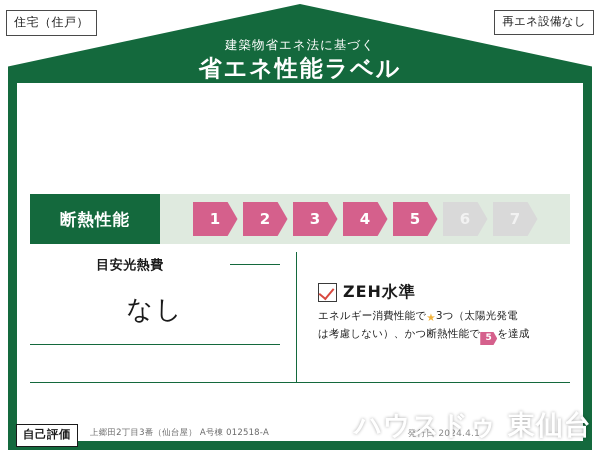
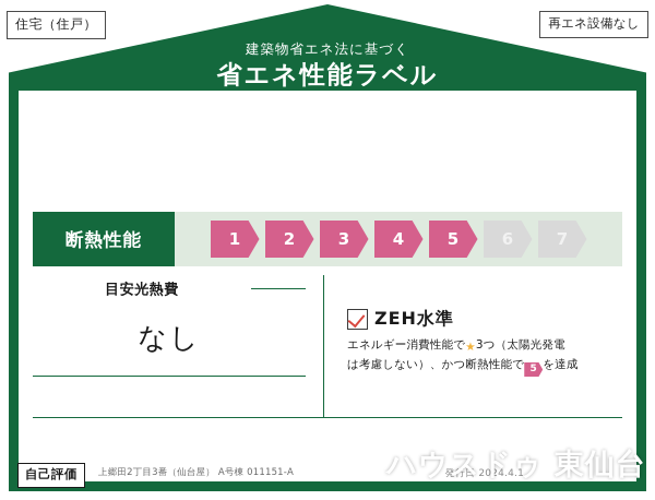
  住宅（住戸）
  再エネ設備なし
  建築物省エネ法に基づく
  省エネ性能ラベル
  断熱性能
  1
  2
  3
  4
  5
  6
  7
  目安光熱費
  なし
  ZEH水準
  エネルギー消費性能で★3つ（太陽光発電
  は考慮しない）、かつ断熱性能で 5 を達成
  自己評価
- 上郷田2丁目3番（仙台屋） A号棟 012518-A
+ 上郷田2丁目3番（仙台屋） A号棟 011151-A
  発行日 2024.4.1
  ハウスドゥ 東仙台
